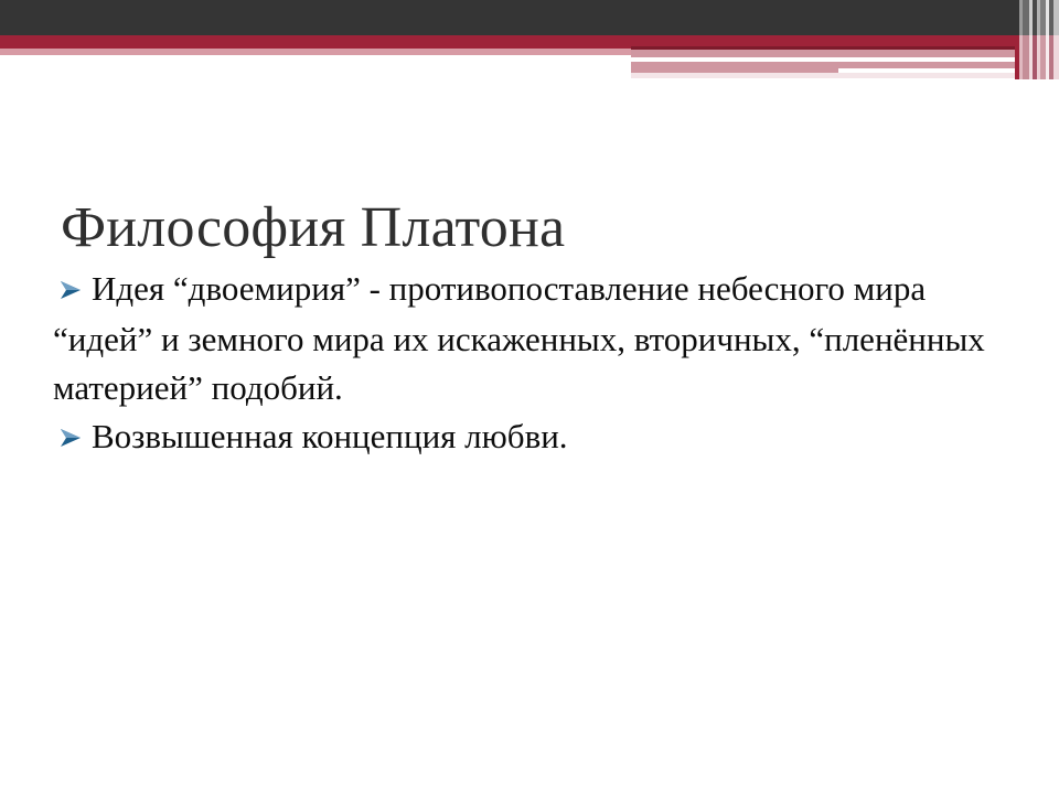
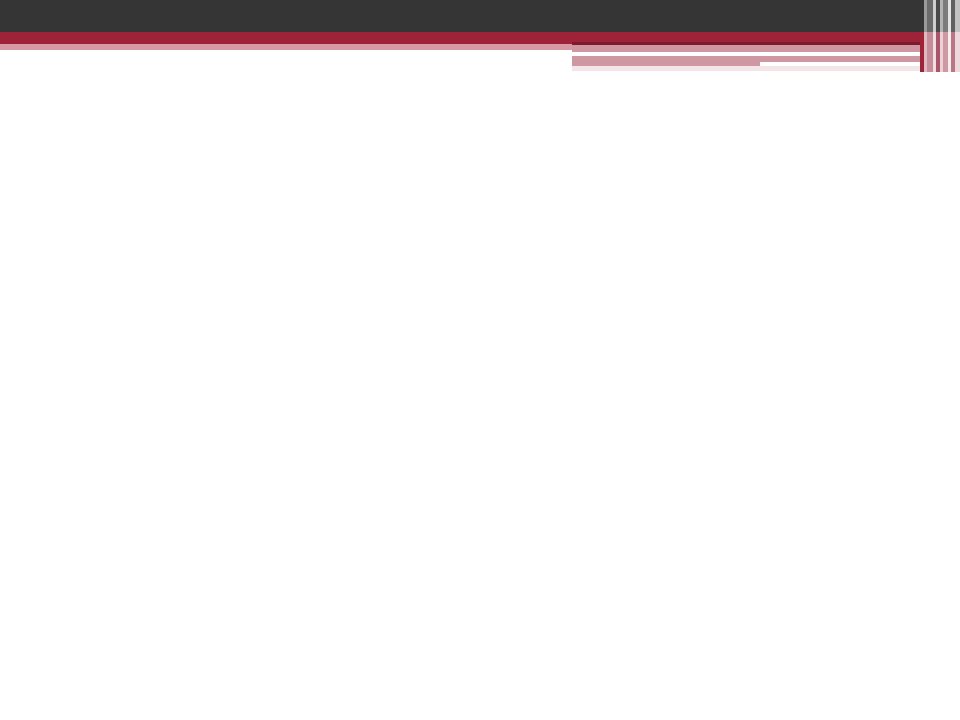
- Философия Платона
- Идея “двоемирия” - противопоставление небесного мира “идей” и земного мира их искаженных, вторичных, “пленённых материей” подобий.
- Возвышенная концепция любви.
